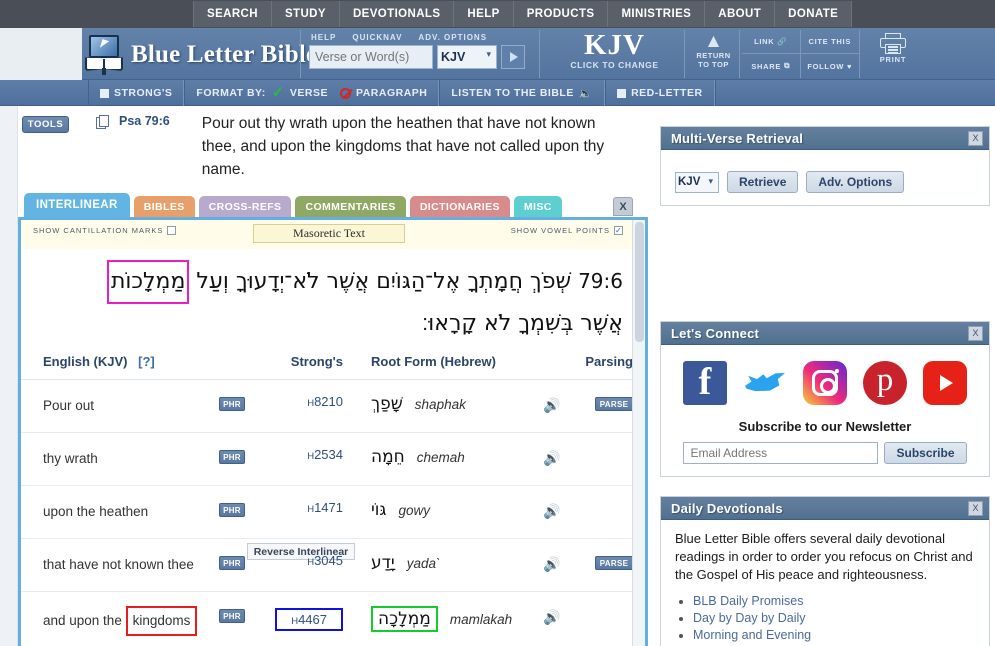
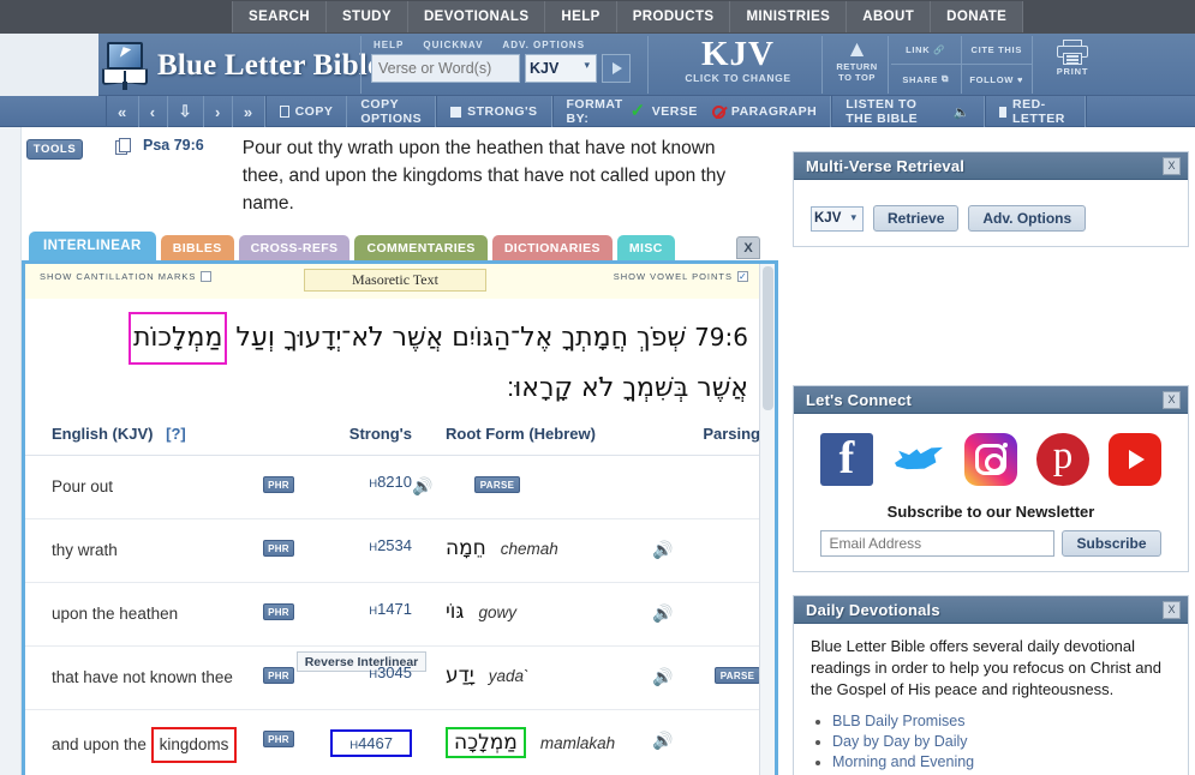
  SEARCH
  STUDY
  DEVOTIONALS
  HELP
  PRODUCTS
  MINISTRIES
  ABOUT
  DONATE
  Blue Letter Bibl
  HELP
  QUICKNAV
  ADV. OPTIONS
  Verse or Word(s)
  KJV
  KJV
  CLICK TO CHANGE
  ▲
  RETURN
  TO TOP
  LINK
  🔗
  CITE THIS
  SHARE
  ⧉
  FOLLOW
  ♥
  PRINT
+ «
+ ‹
+ ⇩
+ ›
+ »
+ COPY
+ COPY OPTIONS
  STRONG'S
  FORMAT BY:
  ✓
  VERSE
  PARAGRAPH
  LISTEN TO THE BIBLE
  🔈
  RED-LETTER
  TOOLS
  Psa 79:6
  Pour out thy wrath upon the heathen that have not known thee, and upon the kingdoms that have not called upon thy name.
  INTERLINEAR
  BIBLES
  CROSS-REFS
  COMMENTARIES
  DICTIONARIES
  MISC
  X
  SHOW CANTILLATION MARKS
  Masoretic Text
  SHOW VOWEL POINTS
  ✓
  79:6 שְׁפֹךְ חֲמָתְךָ אֶל־הַגּוֹיִם אֲשֶׁר לֹא־יְדָעוּךָ וְעַל מַמְלָכוֹת
  אֲשֶׁר בְּשִׁמְךָ לֹא קָרָאוּ׃
  Reverse Interlinear
  English (KJV) [?]
  Strong's
  Root Form (Hebrew)
  Parsing
  Pour out
  PHR
  H8210
- שָׁפַךְ shaphak
  🔊
  PARSE
  thy wrath
  PHR
  H2534
  חֵמָה chemah
  🔊
  upon the heathen
  PHR
  H1471
  גּוֹי gowy
  🔊
  that have not known thee
  PHR
  H3045
  יָדַע yada`
  🔊
  PARSE
  and upon the kingdoms
  PHR
  H4467
  מַמְלָכָה mamlakah
  🔊
  Multi-Verse Retrieval
  X
  KJV
  Retrieve
  Adv. Options
  Let's Connect
  X
  Subscribe to our Newsletter
  Email Address
  Subscribe
  Daily Devotionals
  X
- Blue Letter Bible offers several daily devotional readings in order to order you refocus on Christ and the Gospel of His peace and righteousness.
+ Blue Letter Bible offers several daily devotional readings in order to help you refocus on Christ and the Gospel of His peace and righteousness.
  BLB Daily Promises
  Day by Day by Daily
  Morning and Evening
